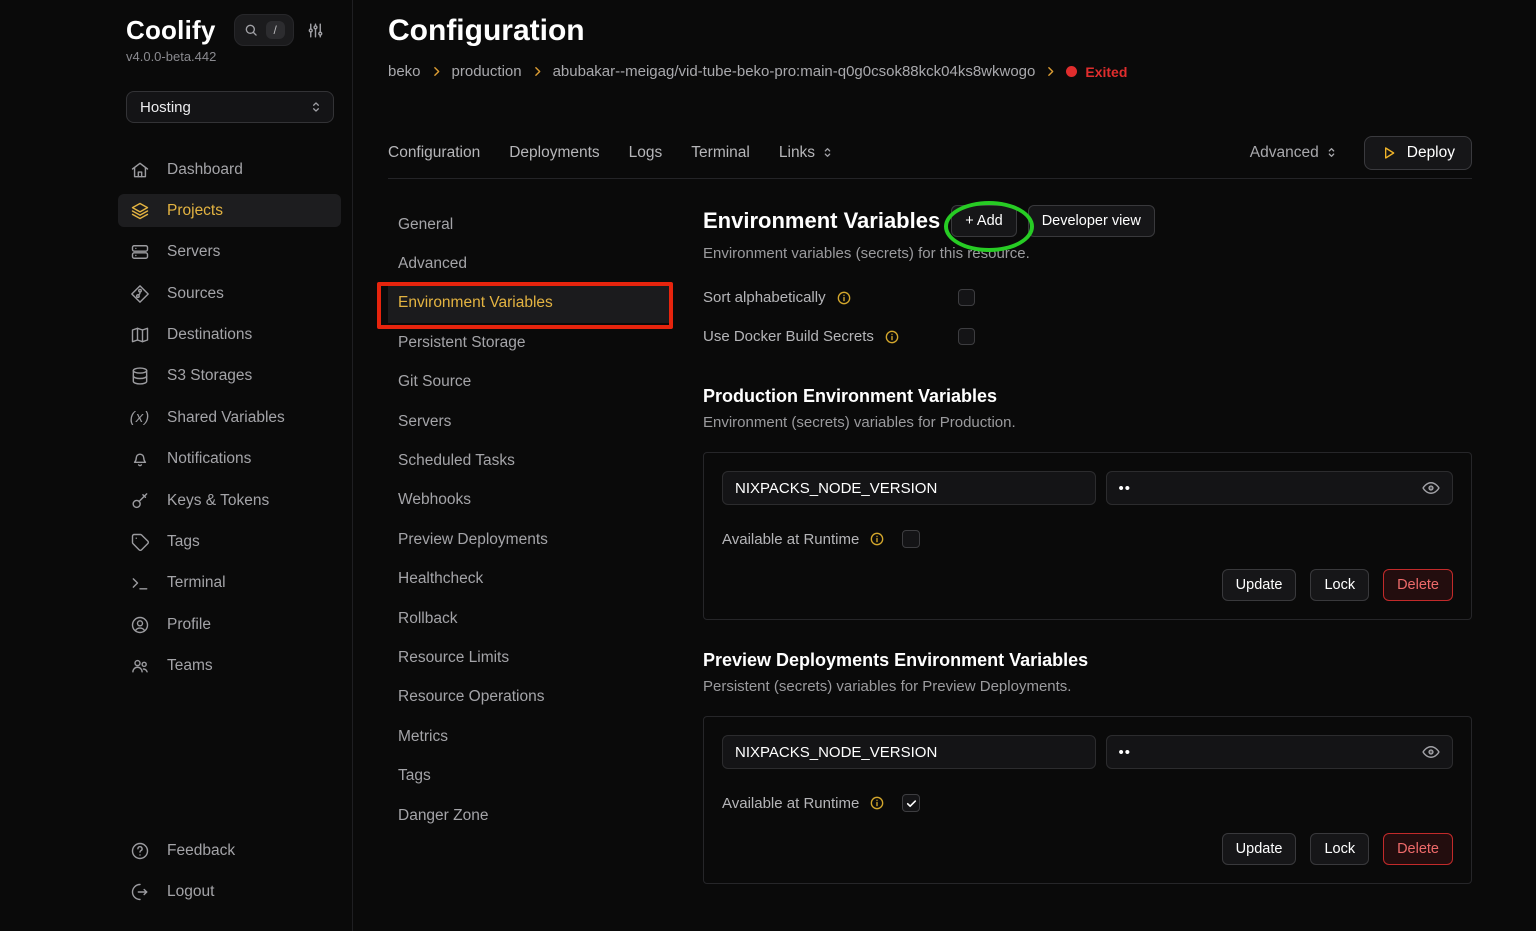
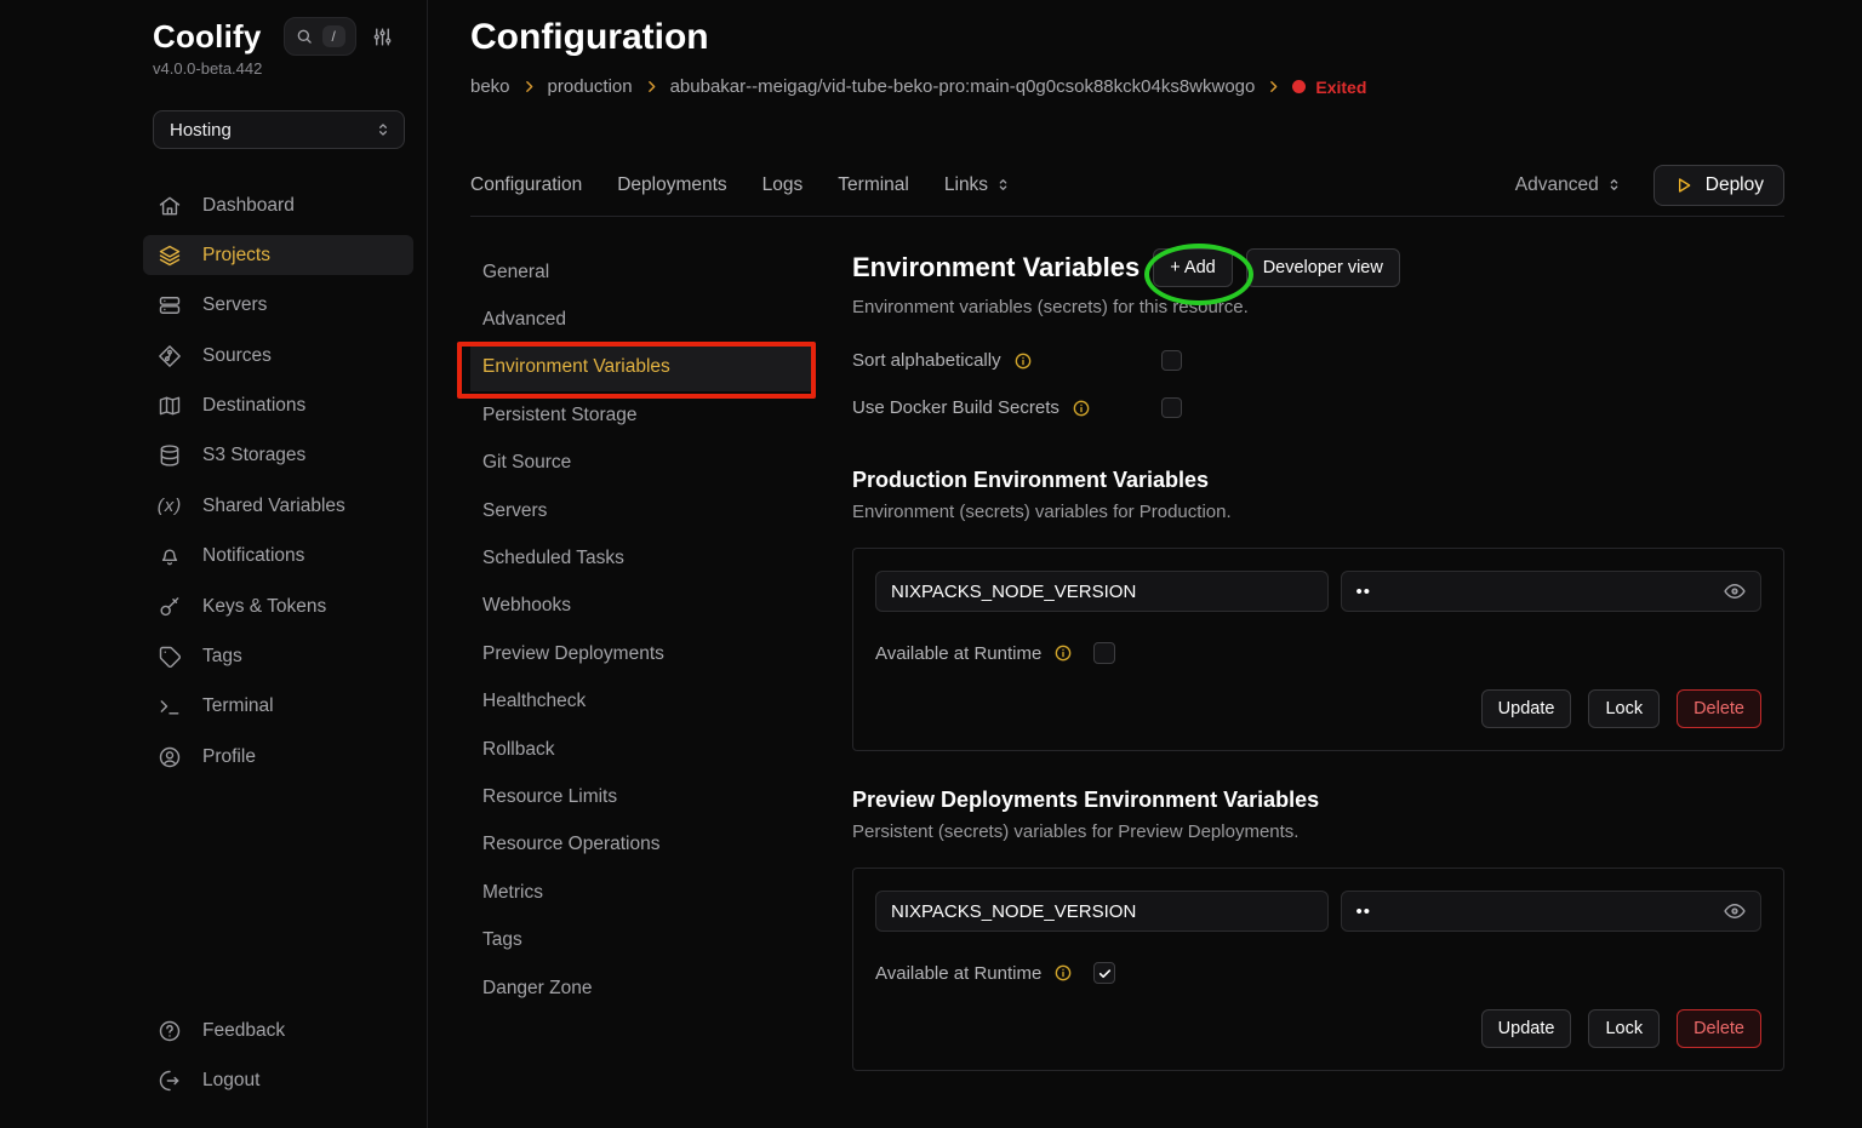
  Coolify
  /
  v4.0.0-beta.442
  Hosting
  Dashboard
  Projects
  Servers
  Sources
  Destinations
  S3 Storages
  (x)
  Shared Variables
  Notifications
  Keys & Tokens
  Tags
  Terminal
  Profile
- Teams
  Feedback
  Logout
  Configuration
  beko
  production
  abubakar--meigag/vid-tube-beko-pro:main-q0g0csok88kck04ks8wkwogo
  Exited
  Configuration
  Deployments
  Logs
  Terminal
  Links
  Advanced
  Deploy
  General
  Advanced
  Environment Variables
  Persistent Storage
  Git Source
  Servers
  Scheduled Tasks
  Webhooks
  Preview Deployments
  Healthcheck
  Rollback
  Resource Limits
  Resource Operations
  Metrics
  Tags
  Danger Zone
  Environment Variables
  + Add
  Developer view
  Environment variables (secrets) for this resource.
  Sort alphabetically
  Use Docker Build Secrets
  Production Environment Variables
  Environment (secrets) variables for Production.
  NIXPACKS_NODE_VERSION
  ••
  Available at Runtime
  Update
  Lock
  Delete
  Preview Deployments Environment Variables
  Persistent (secrets) variables for Preview Deployments.
  NIXPACKS_NODE_VERSION
  ••
  Available at Runtime
  Update
  Lock
  Delete
